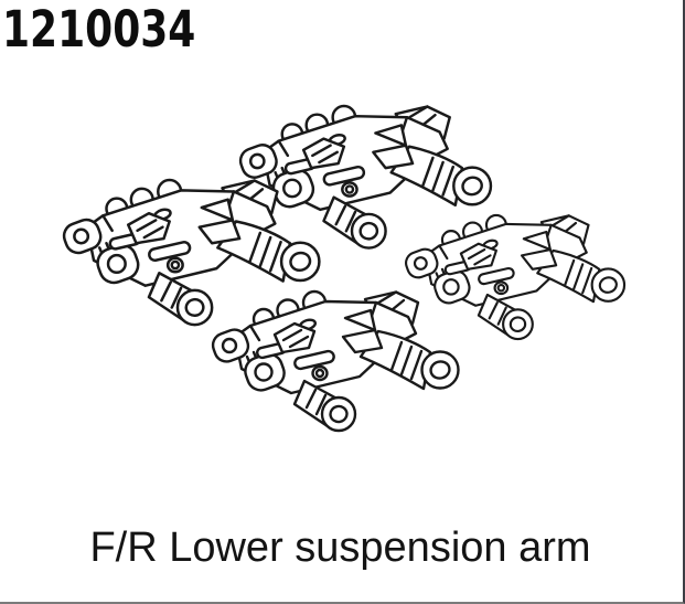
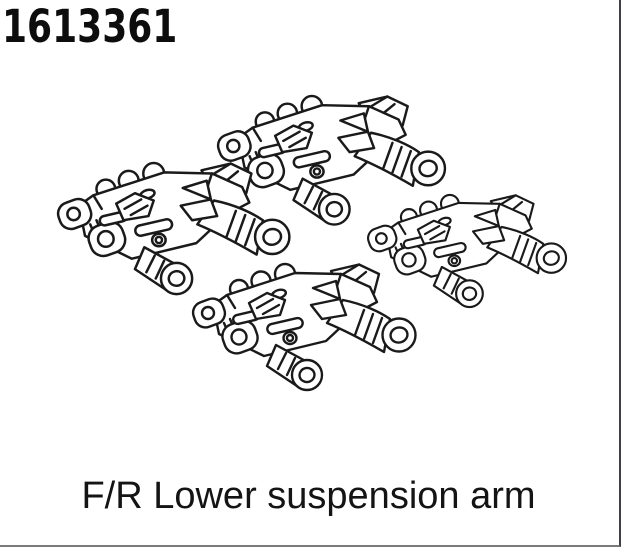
- 1210034
+ 1613361
  F/R Lower suspension arm
